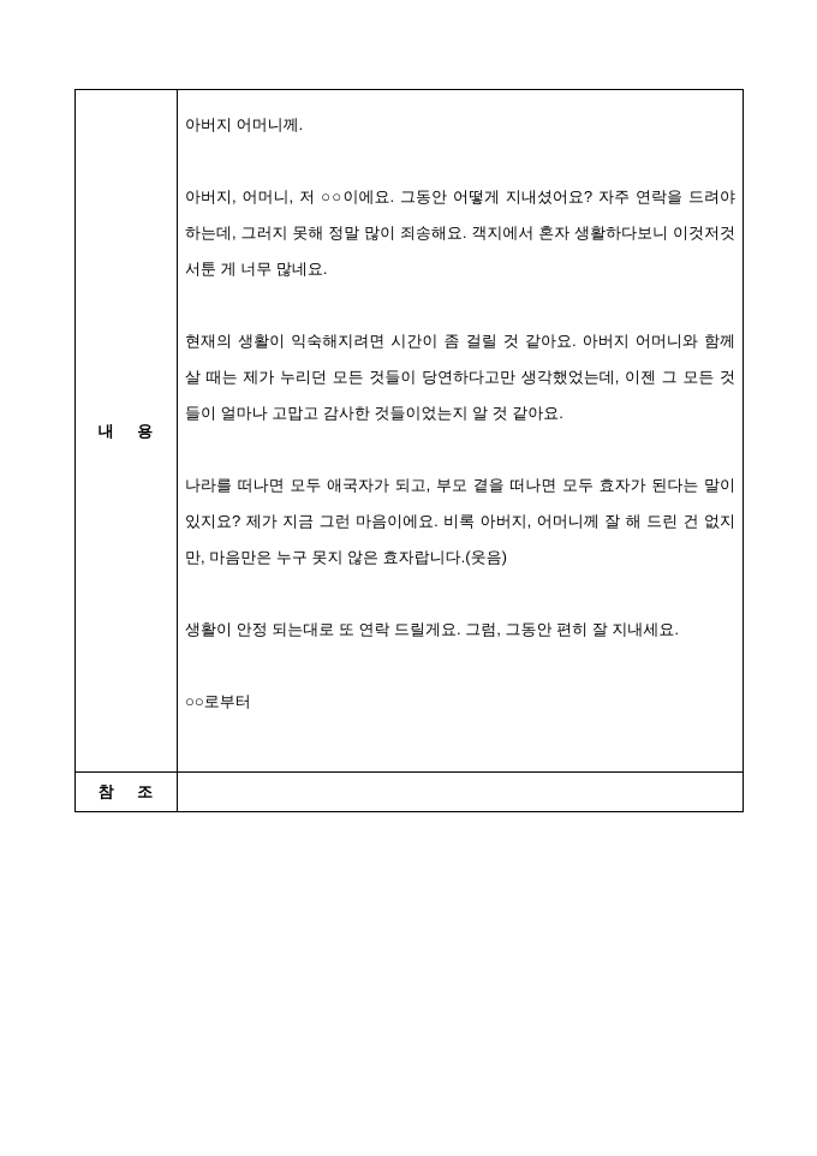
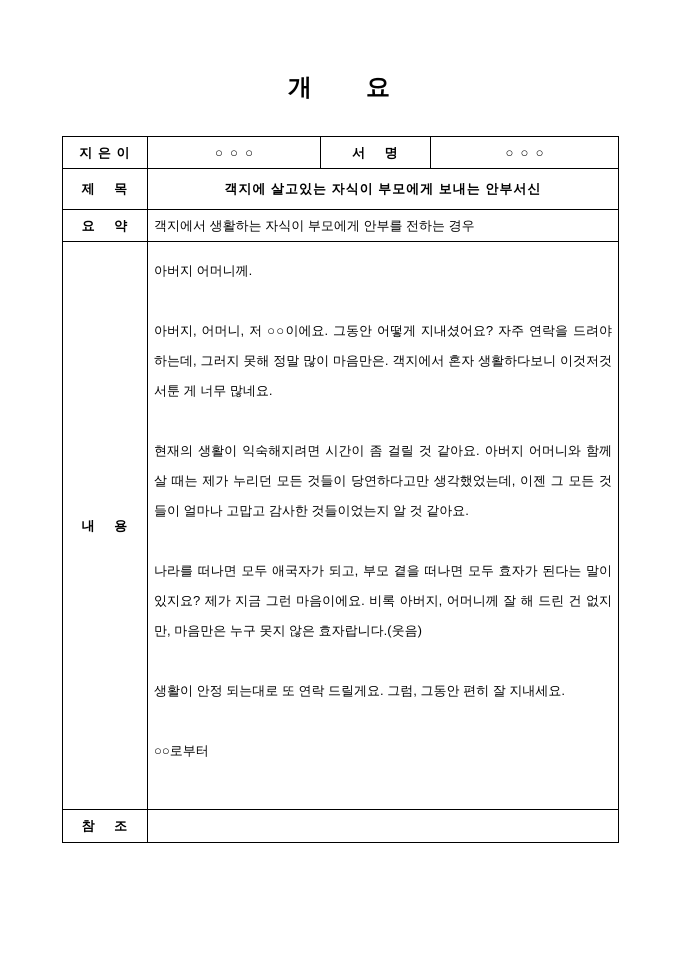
+ 개 요
+ 지 은 이	○ ○ ○	서 명	○ ○ ○
+ 제 목	객지에 살고있는 자식이 부모에게 보내는 안부서신
+ 요 약	객지에서 생활하는 자식이 부모에게 안부를 전하는 경우
- 내 용	아버지 어머니께.아버지, 어머니, 저 ○○이에요. 그동안 어떻게 지내셨어요? 자주 연락을 드려야 하는데, 그러지 못해 정말 많이 죄송해요. 객지에서 혼자 생활하다보니 이것저것 서툰 게 너무 많네요.현재의 생활이 익숙해지려면 시간이 좀 걸릴 것 같아요. 아버지 어머니와 함께 살 때는 제가 누리던 모든 것들이 당연하다고만 생각했었는데, 이젠 그 모든 것들이 얼마나 고맙고 감사한 것들이었는지 알 것 같아요.나라를 떠나면 모두 애국자가 되고, 부모 곁을 떠나면 모두 효자가 된다는 말이 있지요? 제가 지금 그런 마음이에요. 비록 아버지, 어머니께 잘 해 드린 건 없지만, 마음만은 누구 못지 않은 효자랍니다.(웃음)생활이 안정 되는대로 또 연락 드릴게요. 그럼, 그동안 편히 잘 지내세요.○○로부터
+ 내 용	아버지 어머니께.아버지, 어머니, 저 ○○이에요. 그동안 어떻게 지내셨어요? 자주 연락을 드려야 하는데, 그러지 못해 정말 많이 마음만은. 객지에서 혼자 생활하다보니 이것저것 서툰 게 너무 많네요.현재의 생활이 익숙해지려면 시간이 좀 걸릴 것 같아요. 아버지 어머니와 함께 살 때는 제가 누리던 모든 것들이 당연하다고만 생각했었는데, 이젠 그 모든 것들이 얼마나 고맙고 감사한 것들이었는지 알 것 같아요.나라를 떠나면 모두 애국자가 되고, 부모 곁을 떠나면 모두 효자가 된다는 말이 있지요? 제가 지금 그런 마음이에요. 비록 아버지, 어머니께 잘 해 드린 건 없지만, 마음만은 누구 못지 않은 효자랍니다.(웃음)생활이 안정 되는대로 또 연락 드릴게요. 그럼, 그동안 편히 잘 지내세요.○○로부터
  참 조
